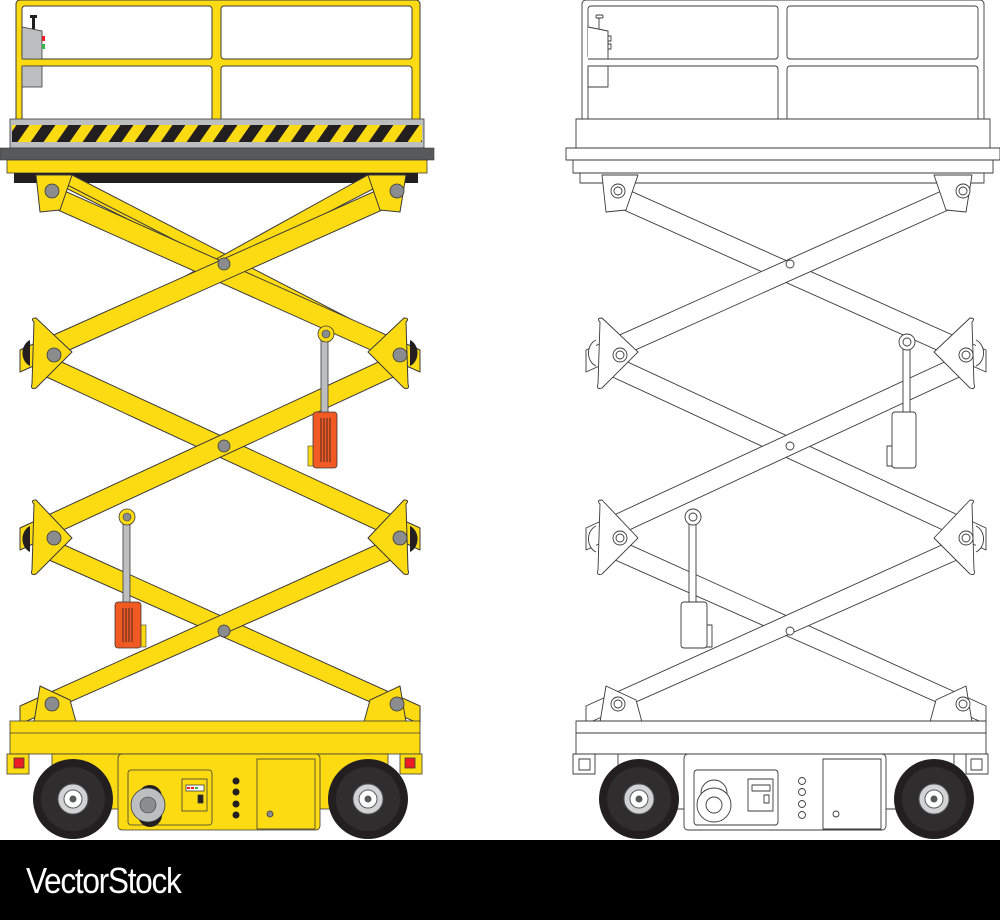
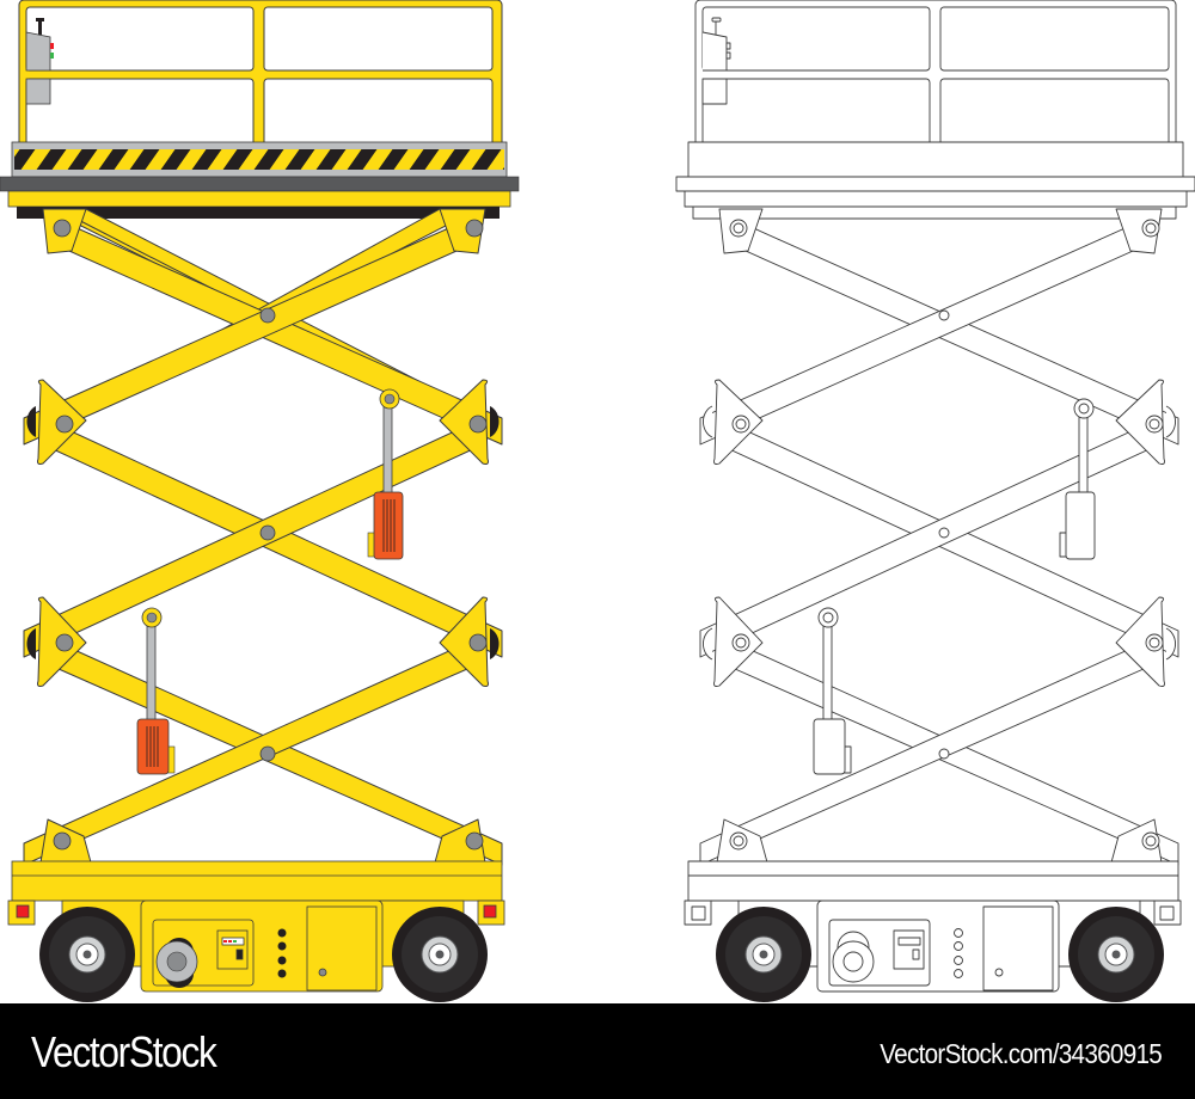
  VectorStock
+ VectorStock.com/34360915
